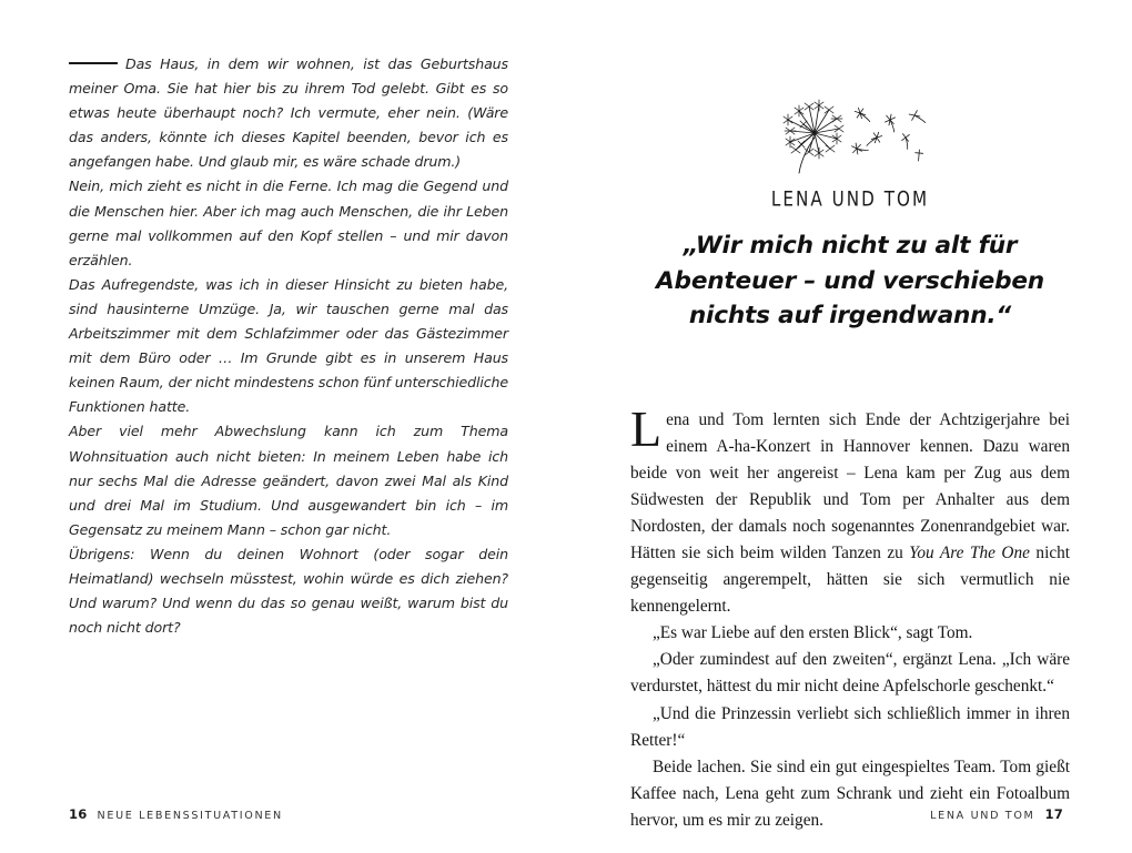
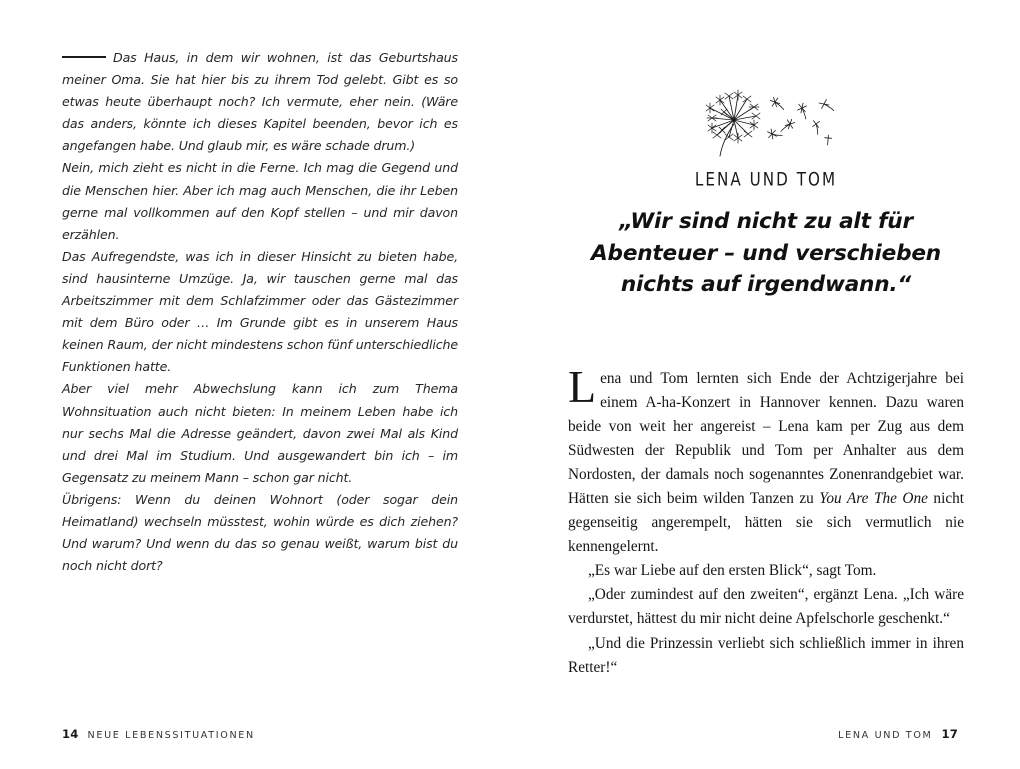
  Das Haus, in dem wir wohnen, ist das Geburtshaus meiner Oma. Sie hat hier bis zu ihrem Tod gelebt. Gibt es so etwas heute überhaupt noch? Ich vermute, eher nein. (Wäre das anders, könnte ich dieses Kapitel beenden, bevor ich es angefangen habe. Und glaub mir, es wäre schade drum.)
  Nein, mich zieht es nicht in die Ferne. Ich mag die Gegend und die Menschen hier. Aber ich mag auch Menschen, die ihr Leben gerne mal vollkommen auf den Kopf stellen – und mir davon erzählen.
  Das Aufregendste, was ich in dieser Hinsicht zu bieten habe, sind hausinterne Umzüge. Ja, wir tauschen gerne mal das Arbeitszimmer mit dem Schlafzimmer oder das Gästezimmer mit dem Büro oder … Im Grunde gibt es in unserem Haus keinen Raum, der nicht mindestens schon fünf unterschiedliche Funktionen hatte.
  Aber viel mehr Abwechslung kann ich zum Thema Wohnsituation auch nicht bieten: In meinem Leben habe ich nur sechs Mal die Adresse geändert, davon zwei Mal als Kind und drei Mal im Studium. Und ausgewandert bin ich – im Gegensatz zu meinem Mann – schon gar nicht.
  Übrigens: Wenn du deinen Wohnort (oder sogar dein Heimatland) wechseln müsstest, wohin würde es dich ziehen? Und warum? Und wenn du das so genau weißt, warum bist du noch nicht dort?
- 16
+ 14
  NEUE LEBENSSITUATIONEN
  LENA UND TOM
- „Wir mich nicht zu alt für Abenteuer – und verschieben nichts auf irgendwann.“
+ „Wir sind nicht zu alt für Abenteuer – und verschieben nichts auf irgendwann.“
  L
  ena und Tom lernten sich Ende der Achtzigerjahre bei einem A-ha-Konzert in Hannover kennen. Dazu waren beide von weit her angereist – Lena kam per Zug aus dem Südwesten der Republik und Tom per Anhalter aus dem Nordosten, der damals noch sogenanntes Zonenrandgebiet war. Hätten sie sich beim wilden Tanzen zu You Are The One nicht gegenseitig angerempelt, hätten sie sich vermutlich nie kennengelernt.
  „Es war Liebe auf den ersten Blick“, sagt Tom.
  „Oder zumindest auf den zweiten“, ergänzt Lena. „Ich wäre verdurstet, hättest du mir nicht deine Apfelschorle geschenkt.“
  „Und die Prinzessin verliebt sich schließlich immer in ihren Retter!“
- Beide lachen. Sie sind ein gut eingespieltes Team. Tom gießt Kaffee nach, Lena geht zum Schrank und zieht ein Fotoalbum hervor, um es mir zu zeigen.
  LENA UND TOM
  17
